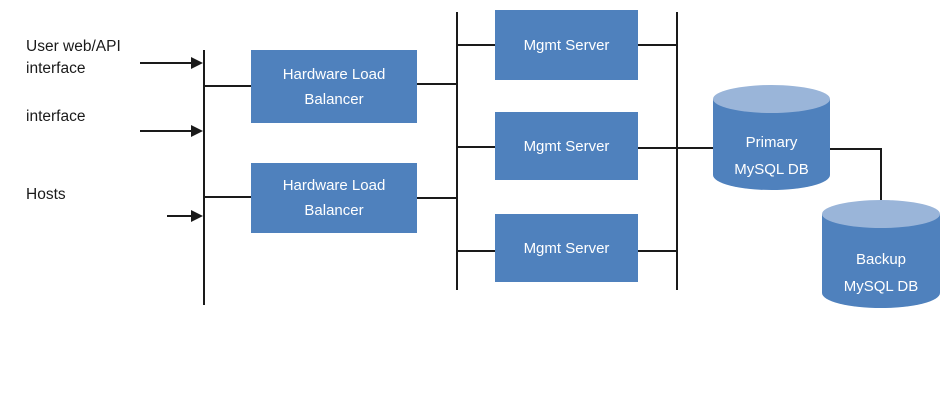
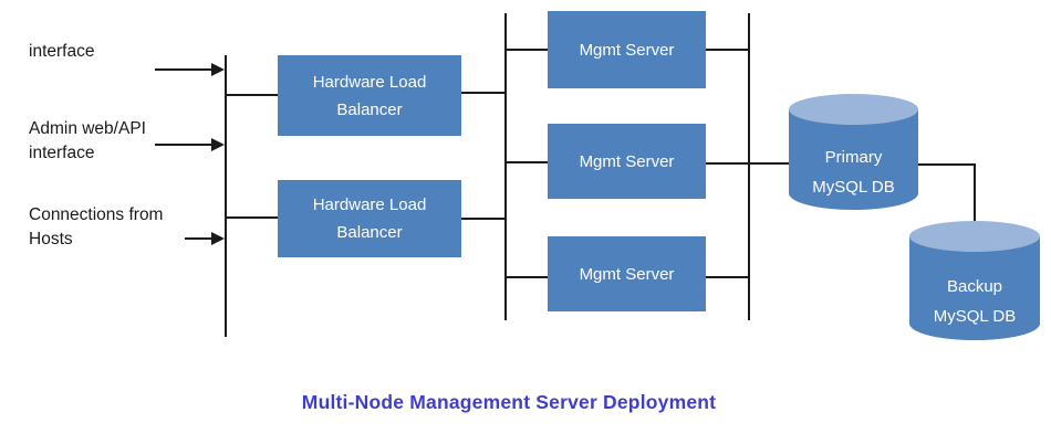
- User web/API
  interface
+ Admin web/API
  interface
+ Connections from
  Hosts
  Hardware Load
  Balancer
  Hardware Load
  Balancer
  Mgmt Server
  Mgmt Server
  Mgmt Server
  Primary
  MySQL DB
  Backup
  MySQL DB
+ Multi-Node Management Server Deployment
